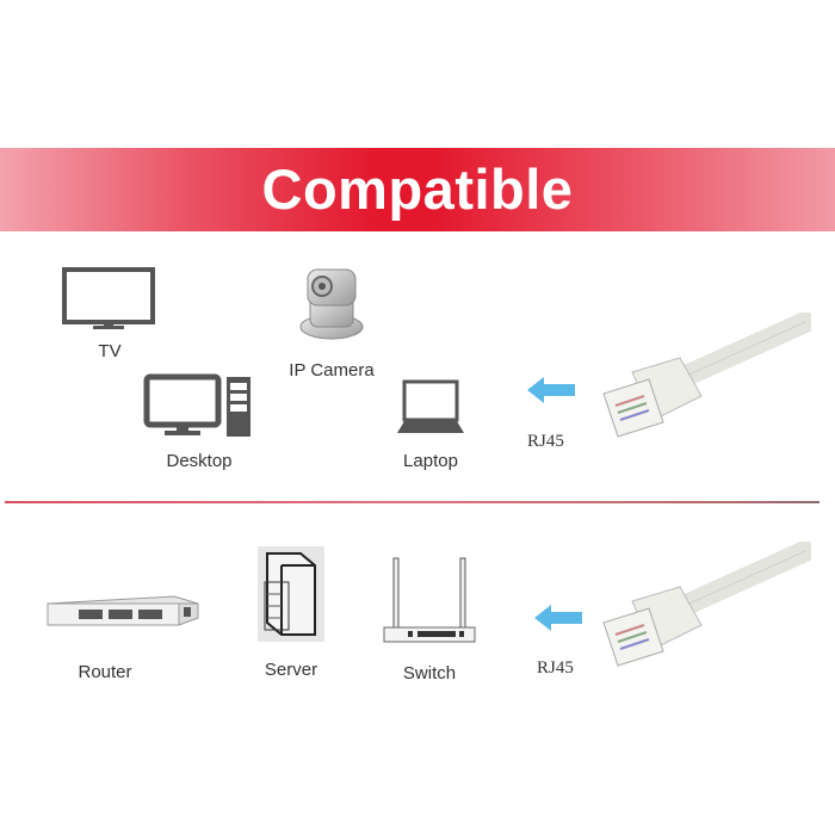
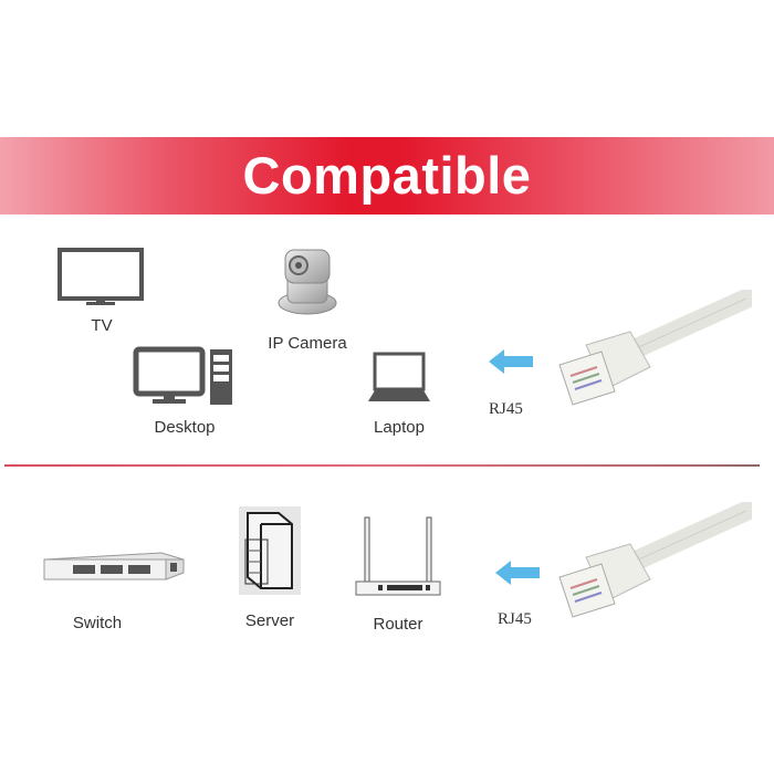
  Compatible
  TV
  IP Camera
  Desktop
  Laptop
  RJ45
- Router
+ Switch
  Server
- Switch
+ Router
  RJ45
